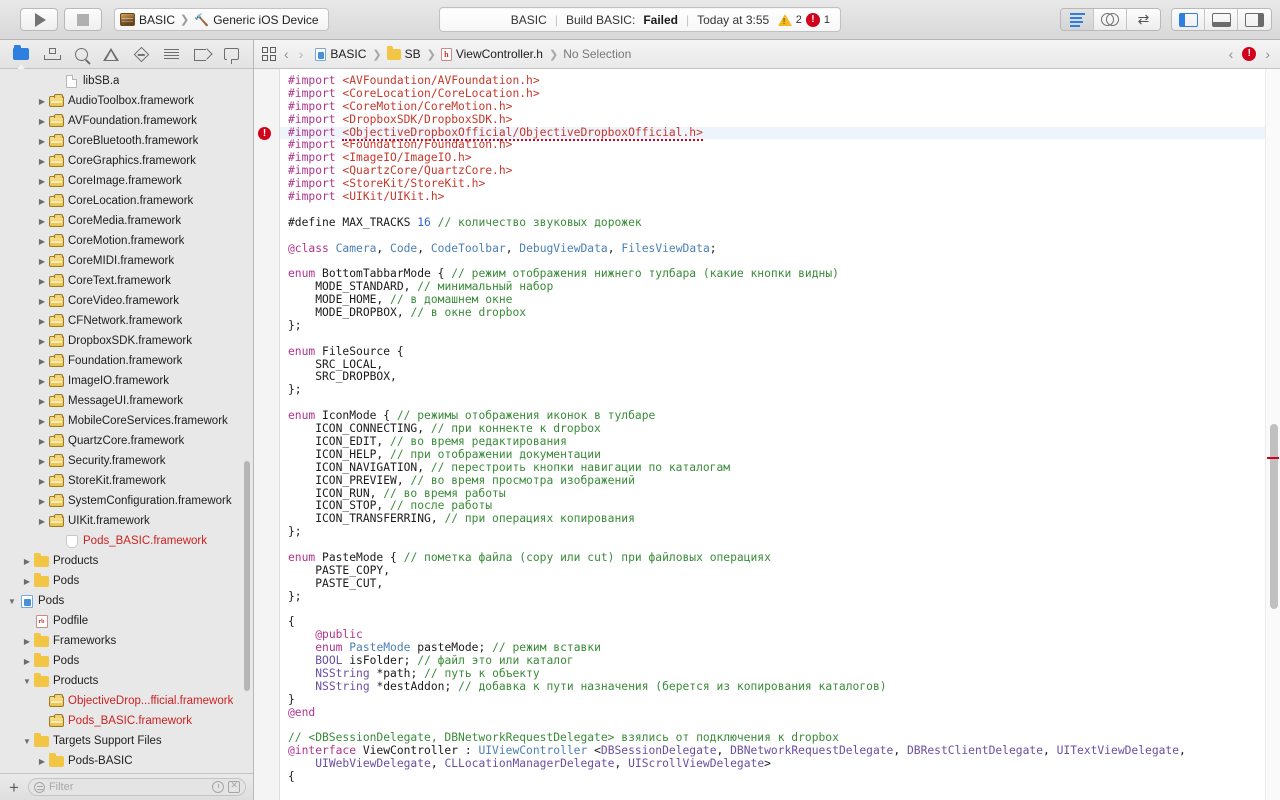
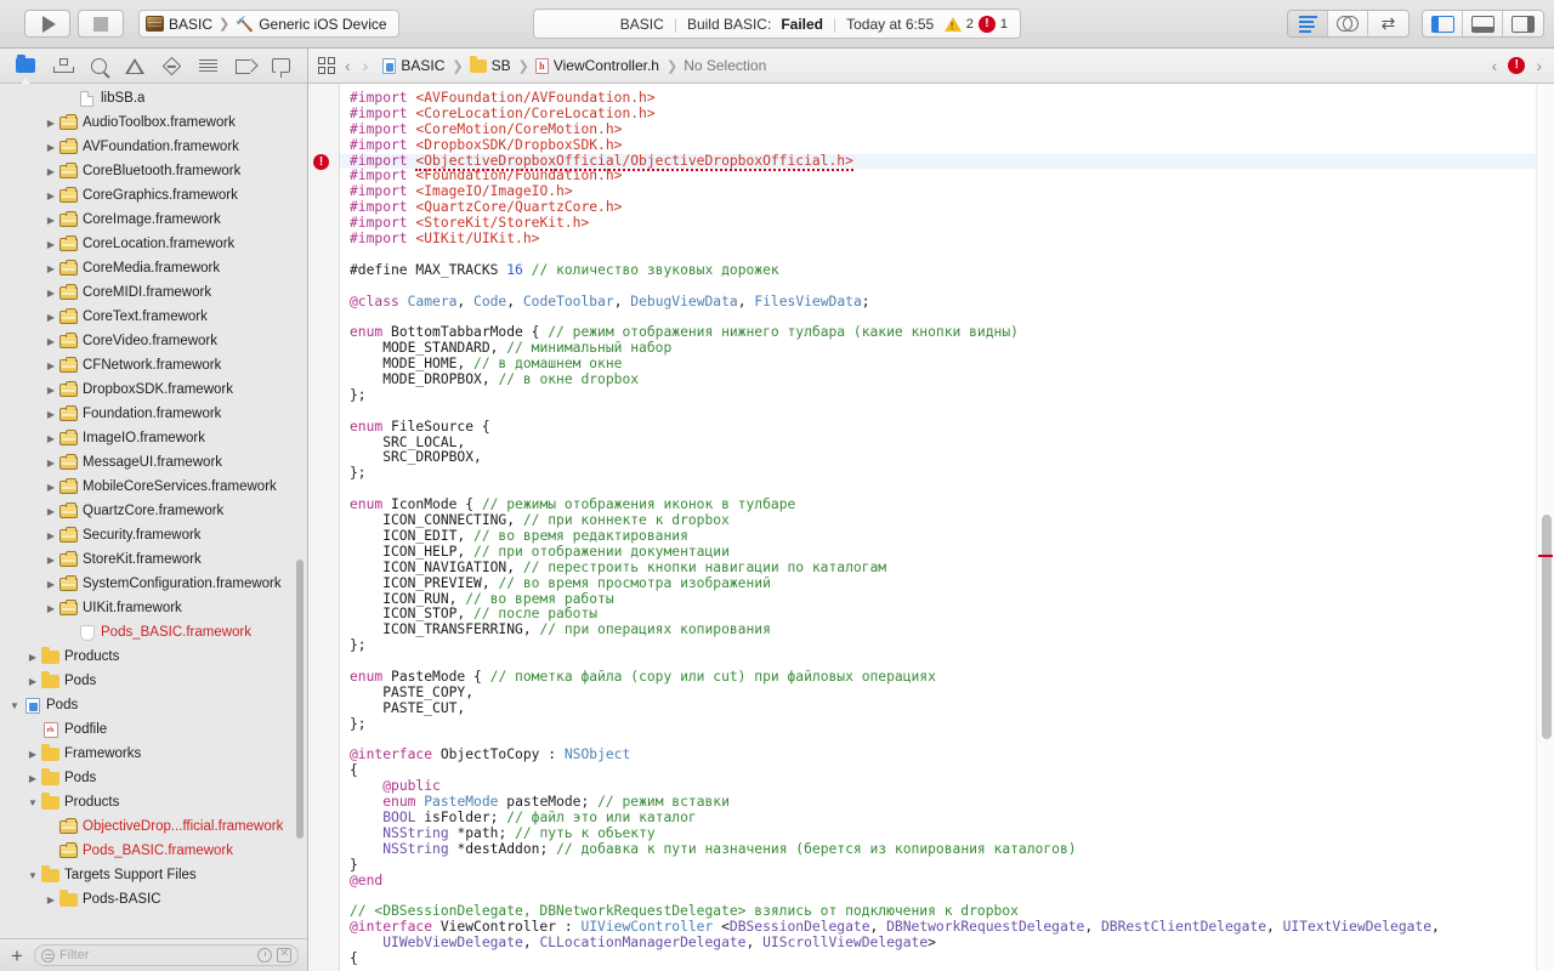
  BASIC
  ❯
  🔨
  Generic iOS Device
  BASIC
  |
  Build BASIC:
  Failed
  |
- Today at 3:55
+ Today at 6:55
  2
  !
  1
  ⇄
  libSB.a
  AudioToolbox.framework
  AVFoundation.framework
  CoreBluetooth.framework
  CoreGraphics.framework
  CoreImage.framework
  CoreLocation.framework
  CoreMedia.framework
- CoreMotion.framework
  CoreMIDI.framework
  CoreText.framework
  CoreVideo.framework
  CFNetwork.framework
  DropboxSDK.framework
  Foundation.framework
  ImageIO.framework
  MessageUI.framework
  MobileCoreServices.framework
  QuartzCore.framework
  Security.framework
  StoreKit.framework
  SystemConfiguration.framework
  UIKit.framework
  Pods_BASIC.framework
  Products
  Pods
  Pods
  Podfile
  Frameworks
  Pods
  Products
  ObjectiveDrop...fficial.framework
  Pods_BASIC.framework
  Targets Support Files
  Pods-BASIC
  +
  Filter
  ‹
  ›
  BASIC
  ❯
  SB
  ❯
  h
  ViewController.h
  ❯
  No Selection
  ‹
  !
  ›
  !
  #import <AVFoundation/AVFoundation.h>
  #import <CoreLocation/CoreLocation.h>
  #import <CoreMotion/CoreMotion.h>
  #import <DropboxSDK/DropboxSDK.h>
  #import <ObjectiveDropboxOfficial/ObjectiveDropboxOfficial.h>
  #import <Foundation/Foundation.h>
  #import <ImageIO/ImageIO.h>
  #import <QuartzCore/QuartzCore.h>
  #import <StoreKit/StoreKit.h>
  #import <UIKit/UIKit.h>
  #define MAX_TRACKS 16 // количество звуковых дорожек
  @class Camera, Code, CodeToolbar, DebugViewData, FilesViewData;
  enum BottomTabbarMode { // режим отображения нижнего тулбара (какие кнопки видны)
  MODE_STANDARD, // минимальный набор
  MODE_HOME, // в домашнем окне
  MODE_DROPBOX, // в окне dropbox
  };
  enum FileSource {
  SRC_LOCAL,
  SRC_DROPBOX,
  };
  enum IconMode { // режимы отображения иконок в тулбаре
  ICON_CONNECTING, // при коннекте к dropbox
  ICON_EDIT, // во время редактирования
  ICON_HELP, // при отображении документации
  ICON_NAVIGATION, // перестроить кнопки навигации по каталогам
  ICON_PREVIEW, // во время просмотра изображений
  ICON_RUN, // во время работы
  ICON_STOP, // после работы
  ICON_TRANSFERRING, // при операциях копирования
  };
  enum PasteMode { // пометка файла (copy или cut) при файловых операциях
  PASTE_COPY,
  PASTE_CUT,
  };
+ @interface ObjectToCopy : NSObject
  {
  @public
  enum PasteMode pasteMode; // режим вставки
  BOOL isFolder; // файл это или каталог
  NSString *path; // путь к объекту
  NSString *destAddon; // добавка к пути назначения (берется из копирования каталогов)
  }
  @end
  // <DBSessionDelegate, DBNetworkRequestDelegate> взялись от подключения к dropbox
  @interface ViewController : UIViewController <DBSessionDelegate, DBNetworkRequestDelegate, DBRestClientDelegate, UITextViewDelegate,
  UIWebViewDelegate, CLLocationManagerDelegate, UIScrollViewDelegate>
  {
